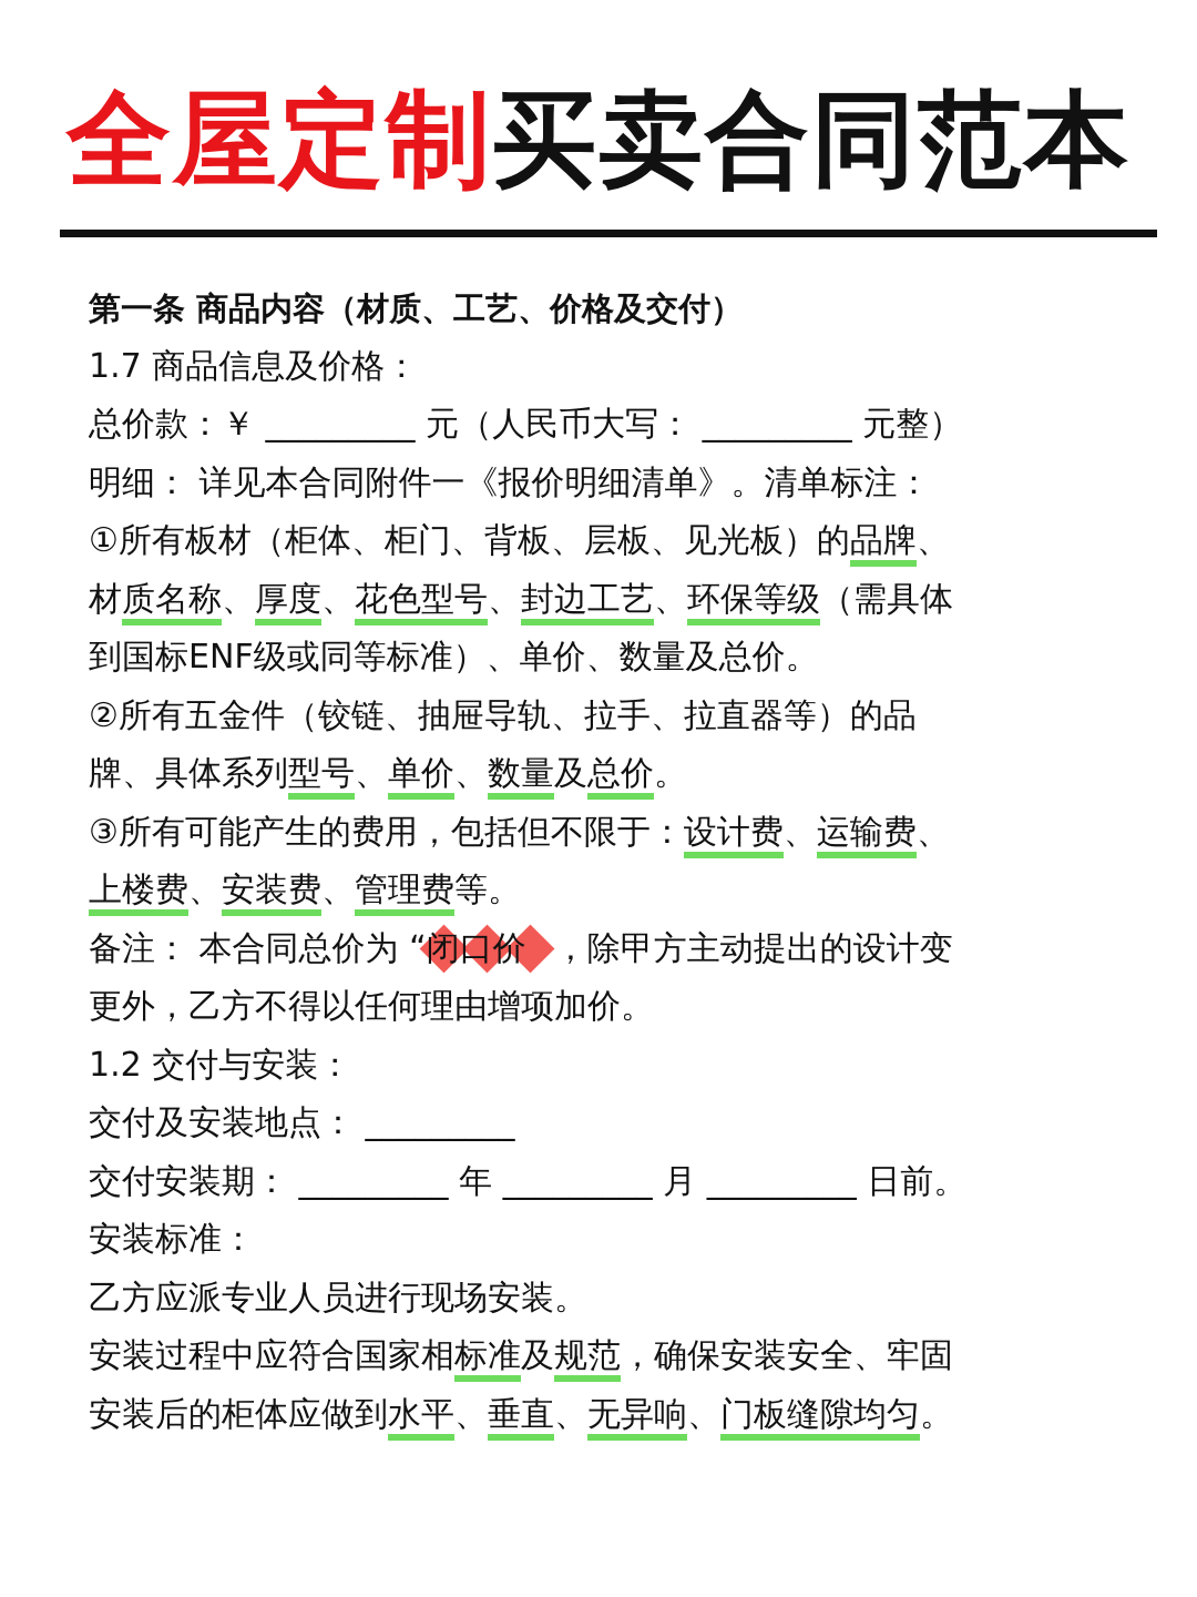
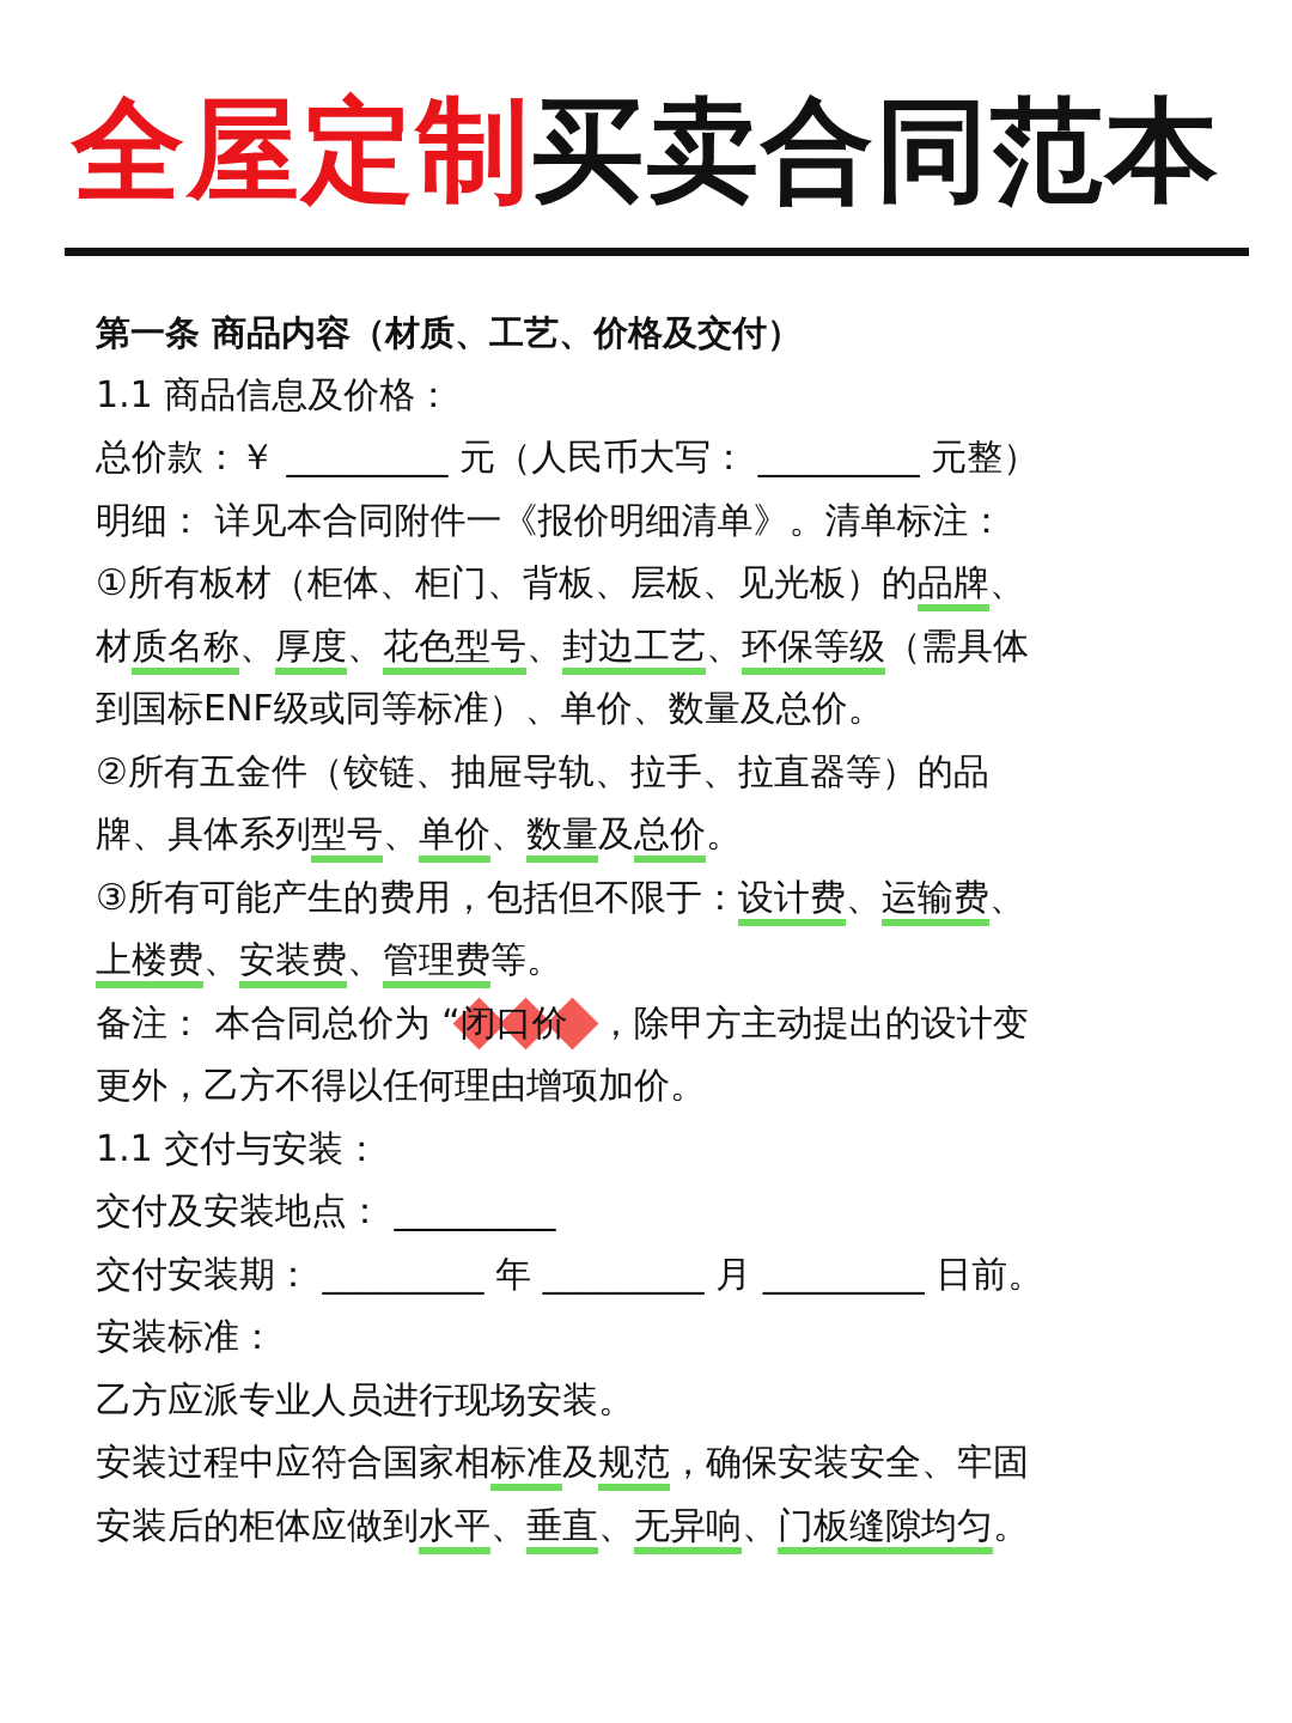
  全屋定制买卖合同范本
  第一条 商品内容（材质、工艺、价格及交付）
- 1.7 商品信息及价格：
+ 1.1 商品信息及价格：
  总价款：￥ _________ 元（人民币大写： _________ 元整）
  明细： 详见本合同附件一《报价明细清单》。清单标注：
  ①所有板材（柜体、柜门、背板、层板、见光板）的品牌、
  材质名称、厚度、花色型号、封边工艺、环保等级（需具体
  到国标ENF级或同等标准）、单价、数量及总价。
  ②所有五金件（铰链、抽屉导轨、拉手、拉直器等）的品
  牌、具体系列型号、单价、数量及总价。
  ③所有可能产生的费用，包括但不限于：设计费、运输费、
  上楼费、安装费、管理费等。
  备注： 本合同总价为 “闭口价 ，除甲方主动提出的设计变
  更外，乙方不得以任何理由增项加价。
- 1.2 交付与安装：
+ 1.1 交付与安装：
  交付及安装地点： _________
  交付安装期： _________ 年 _________ 月 _________ 日前。
  安装标准：
  乙方应派专业人员进行现场安装。
  安装过程中应符合国家相标准及规范，确保安装安全、牢固
  安装后的柜体应做到水平、垂直、无异响、门板缝隙均匀。
